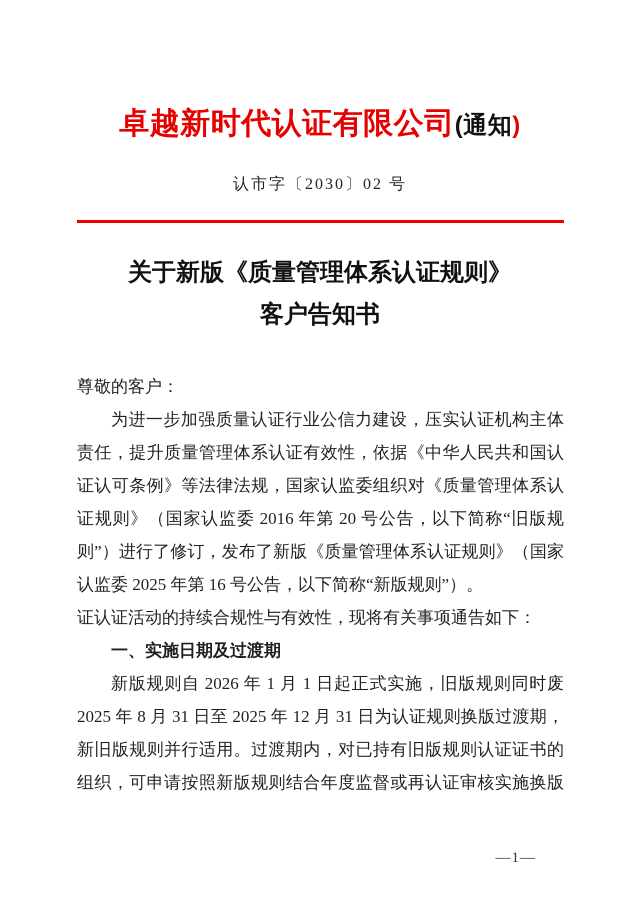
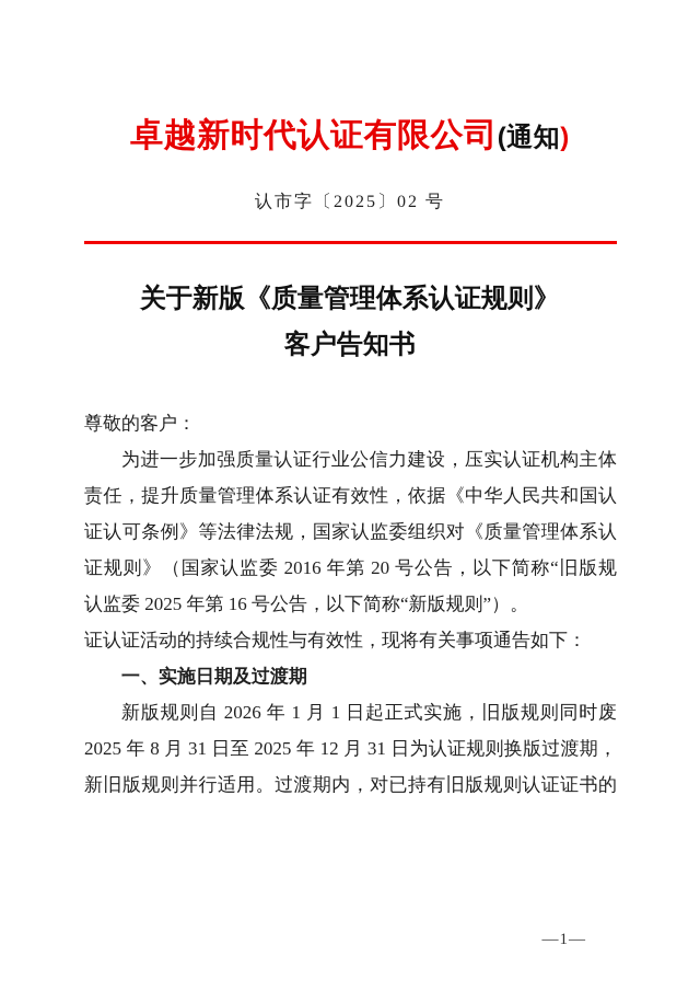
  卓越新时代认证有限公司(通知)
- 认市字〔2030〕02 号
+ 认市字〔2025〕02 号
  关于新版《质量管理体系认证规则》
  客户告知书
  尊敬的客户：
  为进一步加强质量认证行业公信力建设，压实认证机构主体
  责任，提升质量管理体系认证有效性，依据《中华人民共和国认
  证认可条例》等法律法规，国家认监委组织对《质量管理体系认
  证规则》（国家认监委 2016 年第 20 号公告，以下简称“旧版规
- 则”）进行了修订，发布了新版《质量管理体系认证规则》（国家
  认监委 2025 年第 16 号公告，以下简称“新版规则”）。
  证认证活动的持续合规性与有效性，现将有关事项通告如下：
  一、实施日期及过渡期
  新版规则自 2026 年 1 月 1 日起正式实施，旧版规则同时废
  2025 年 8 月 31 日至 2025 年 12 月 31 日为认证规则换版过渡期，
  新旧版规则并行适用。过渡期内，对已持有旧版规则认证证书的
- 组织，可申请按照新版规则结合年度监督或再认证审核实施换版
  —1—
